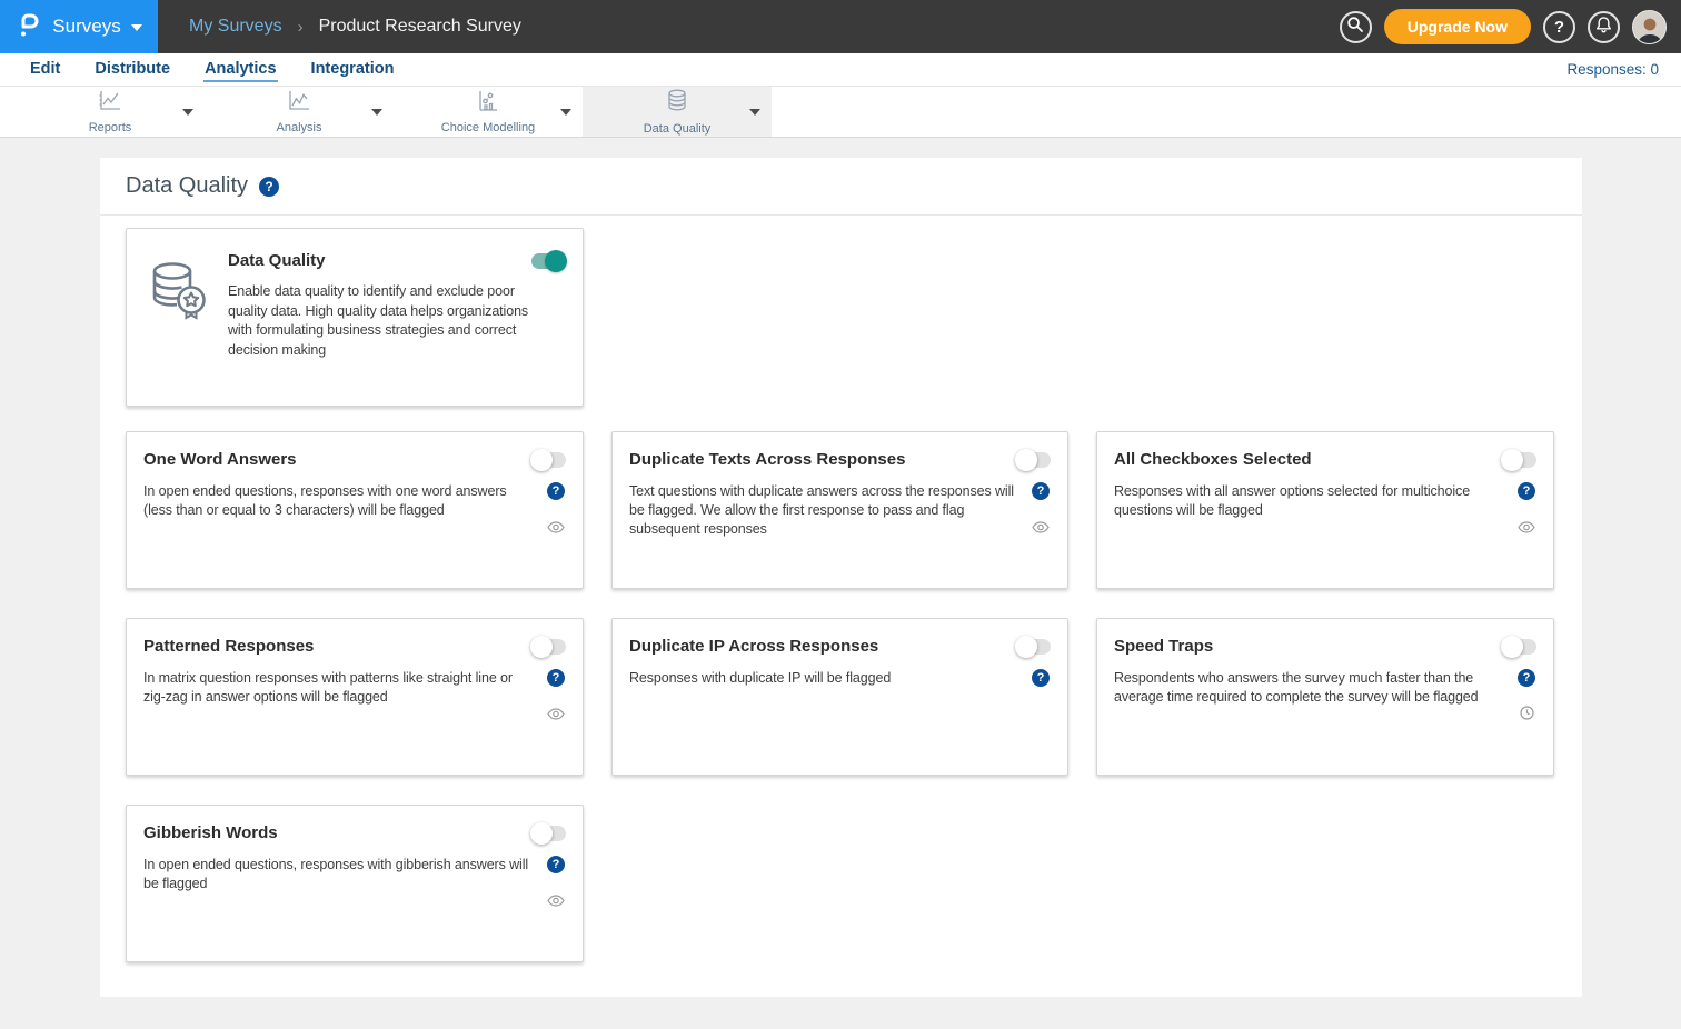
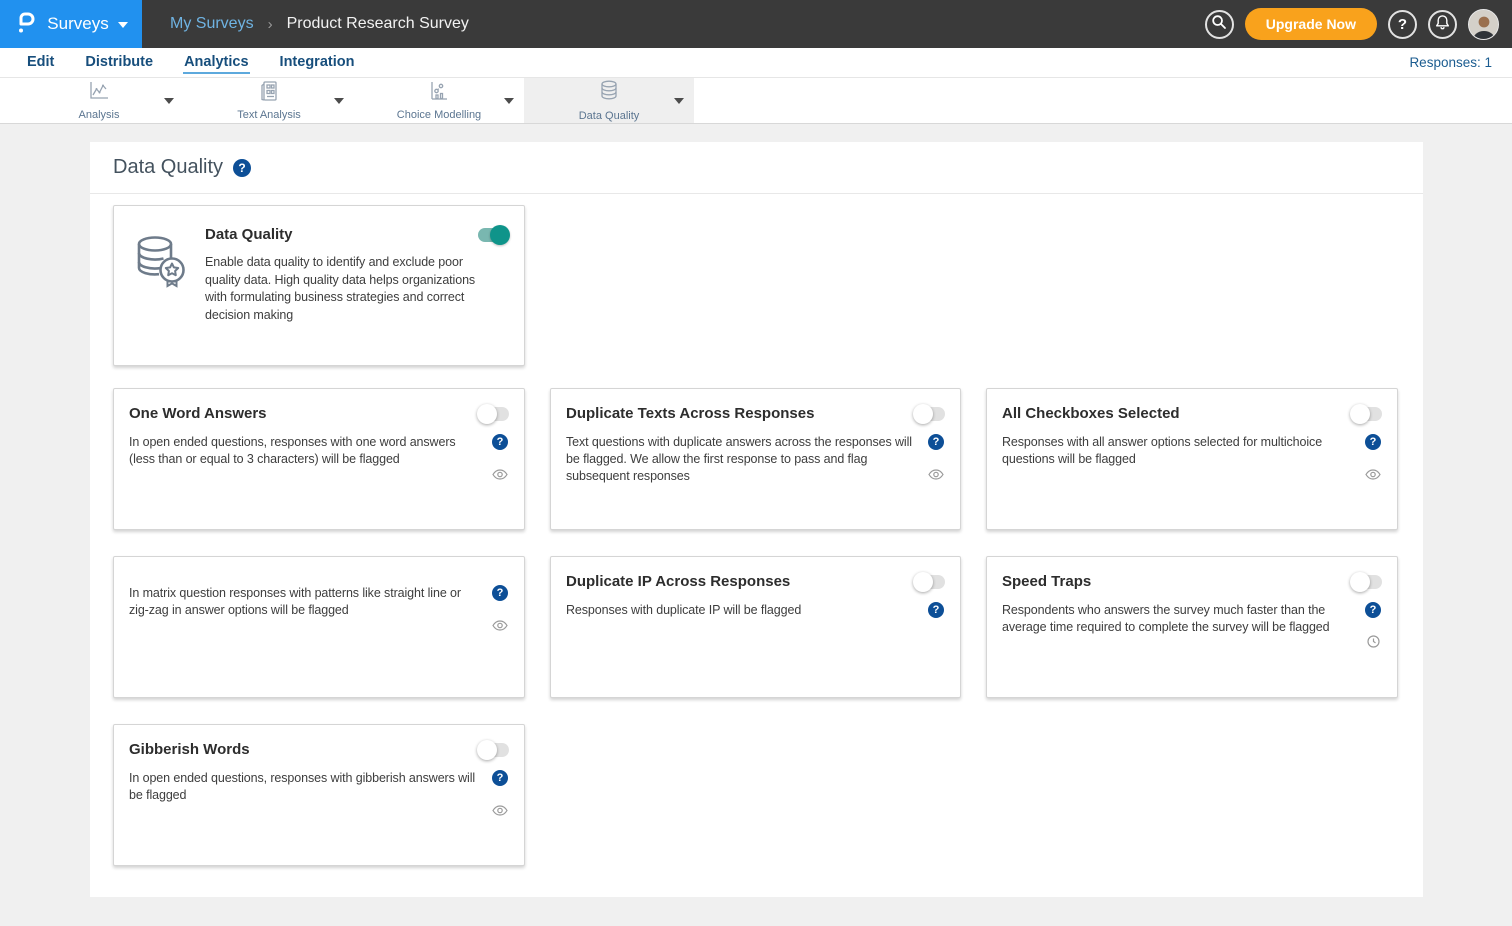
  Surveys
  My Surveys
  ›
  Product Research Survey
  Upgrade Now
  ?
  Edit
  Distribute
  Analytics
  Integration
- Responses: 0
+ Responses: 1
- Reports
  Analysis
+ Text Analysis
  Choice Modelling
  Data Quality
  Data Quality
  ?
  Data Quality
  Enable data quality to identify and exclude poor quality data. High quality data helps organizations with formulating business strategies and correct decision making
  One Word Answers
  In open ended questions, responses with one word answers (less than or equal to 3 characters) will be flagged
  ?
  Duplicate Texts Across Responses
  Text questions with duplicate answers across the responses will be flagged. We allow the first response to pass and flag subsequent responses
  ?
  All Checkboxes Selected
  Responses with all answer options selected for multichoice questions will be flagged
  ?
- Patterned Responses
  In matrix question responses with patterns like straight line or zig-zag in answer options will be flagged
  ?
  Duplicate IP Across Responses
  Responses with duplicate IP will be flagged
  ?
  Speed Traps
  Respondents who answers the survey much faster than the average time required to complete the survey will be flagged
  ?
  Gibberish Words
  In open ended questions, responses with gibberish answers will be flagged
  ?
